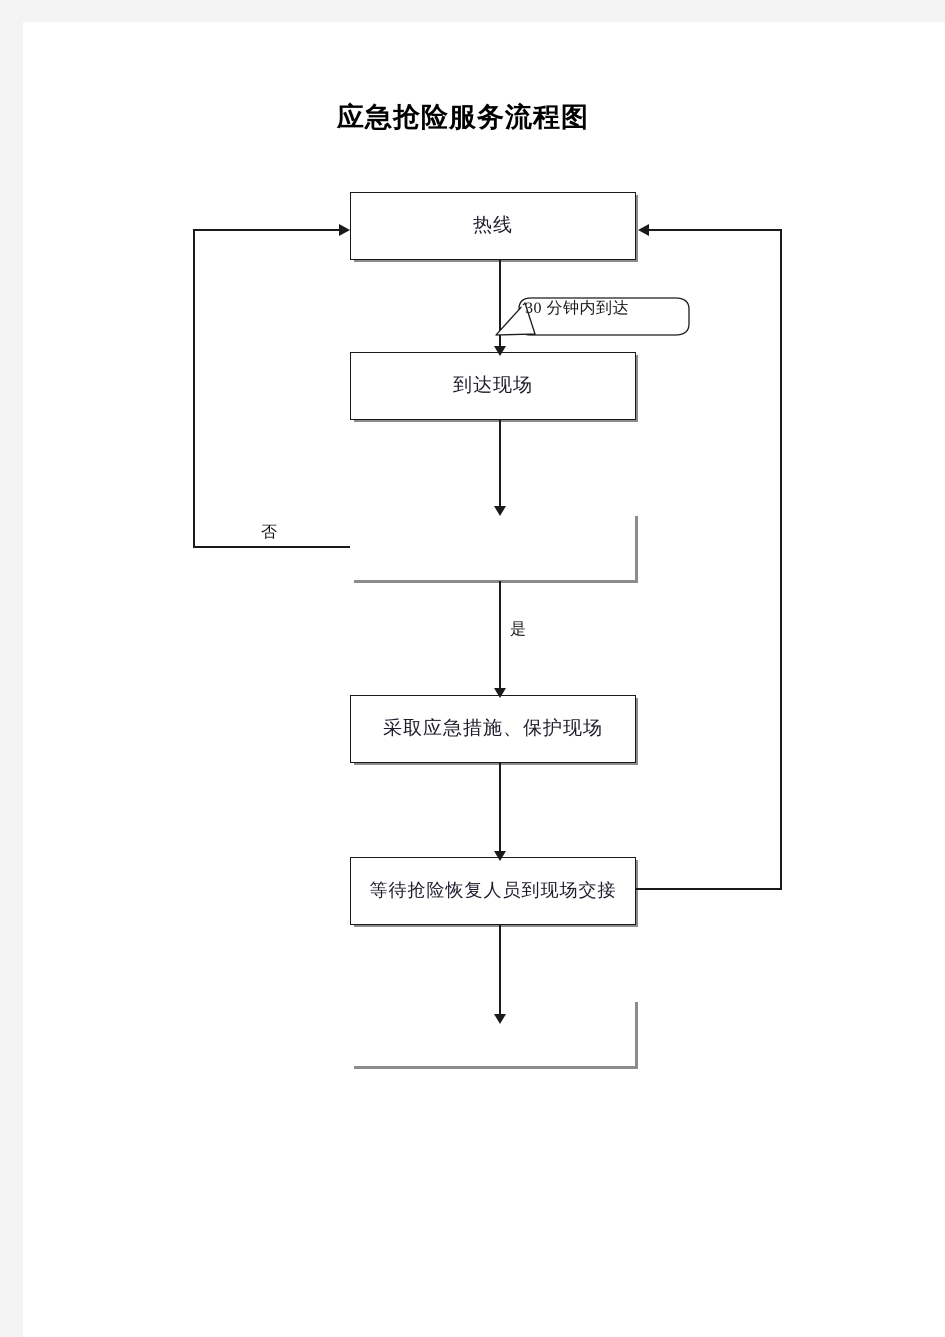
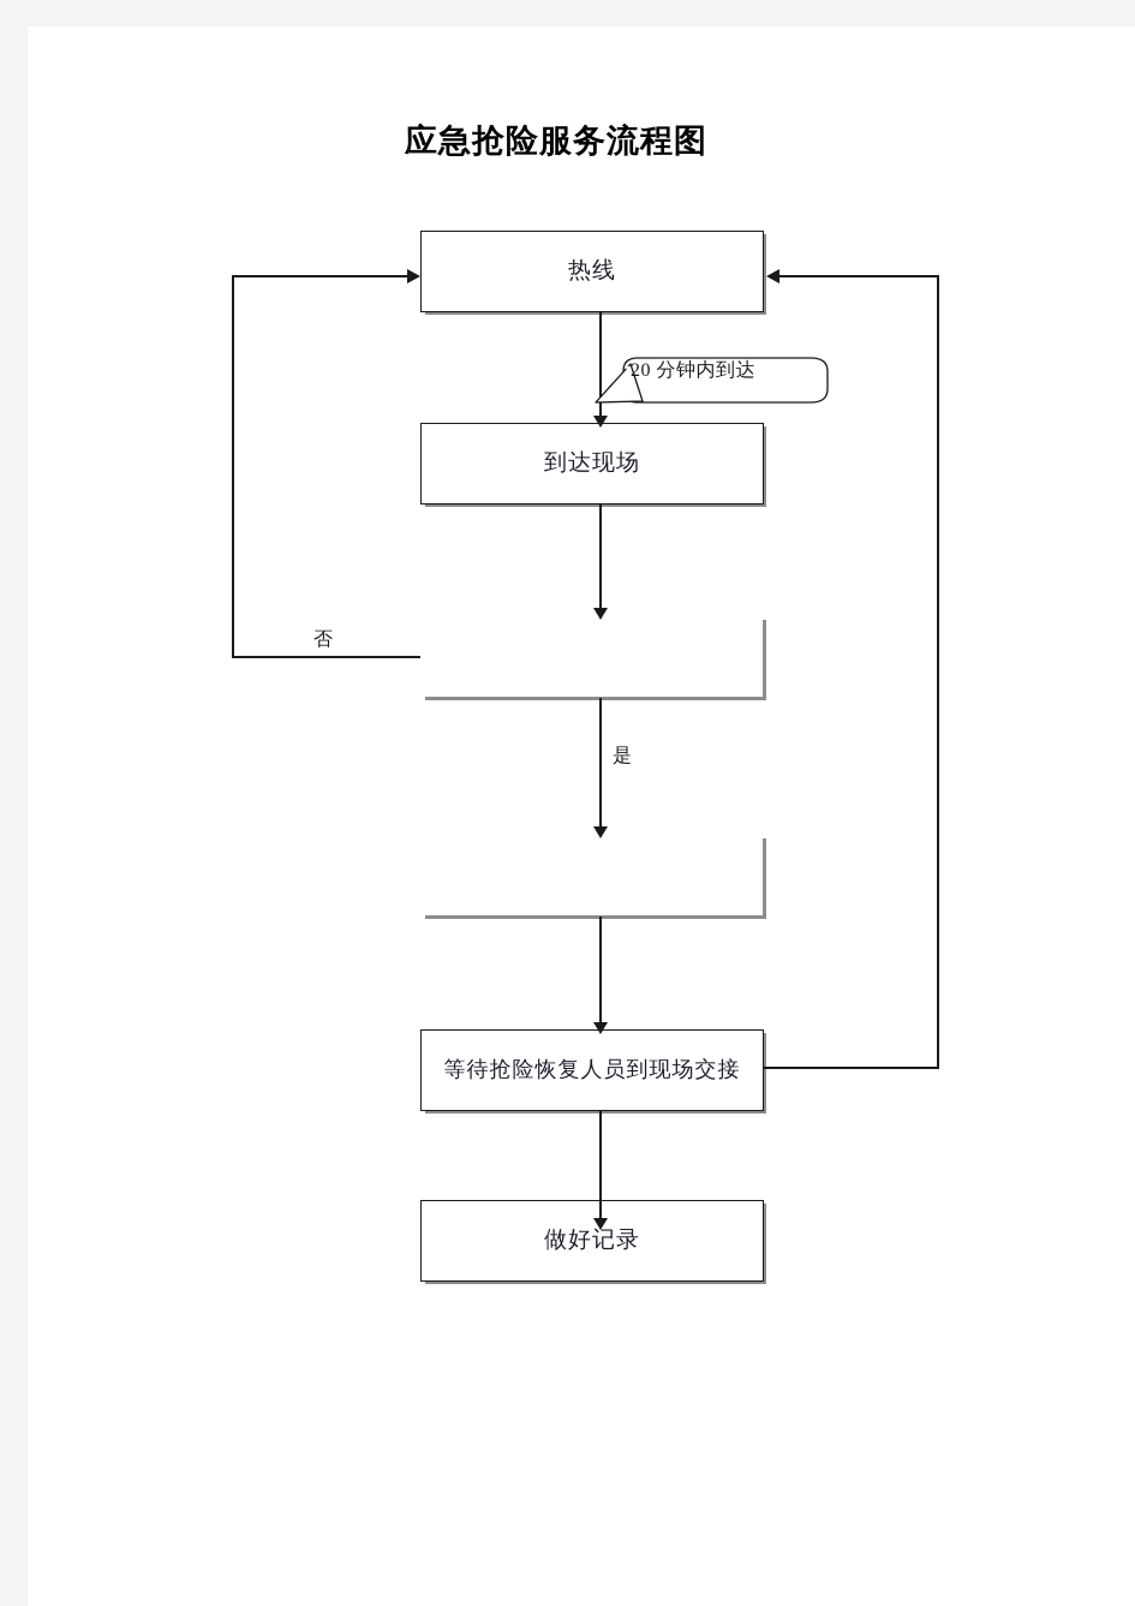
  应急抢险服务流程图
  否
  热线
- 30 分钟内到达
+ 20 分钟内到达
  到达现场
  是
- 采取应急措施、保护现场
  等待抢险恢复人员到现场交接
+ 做好记录
